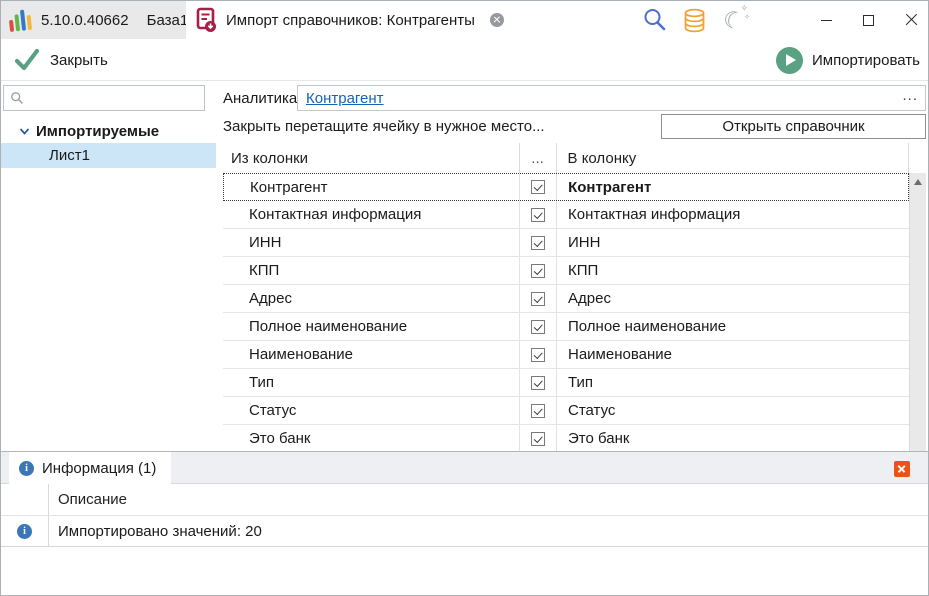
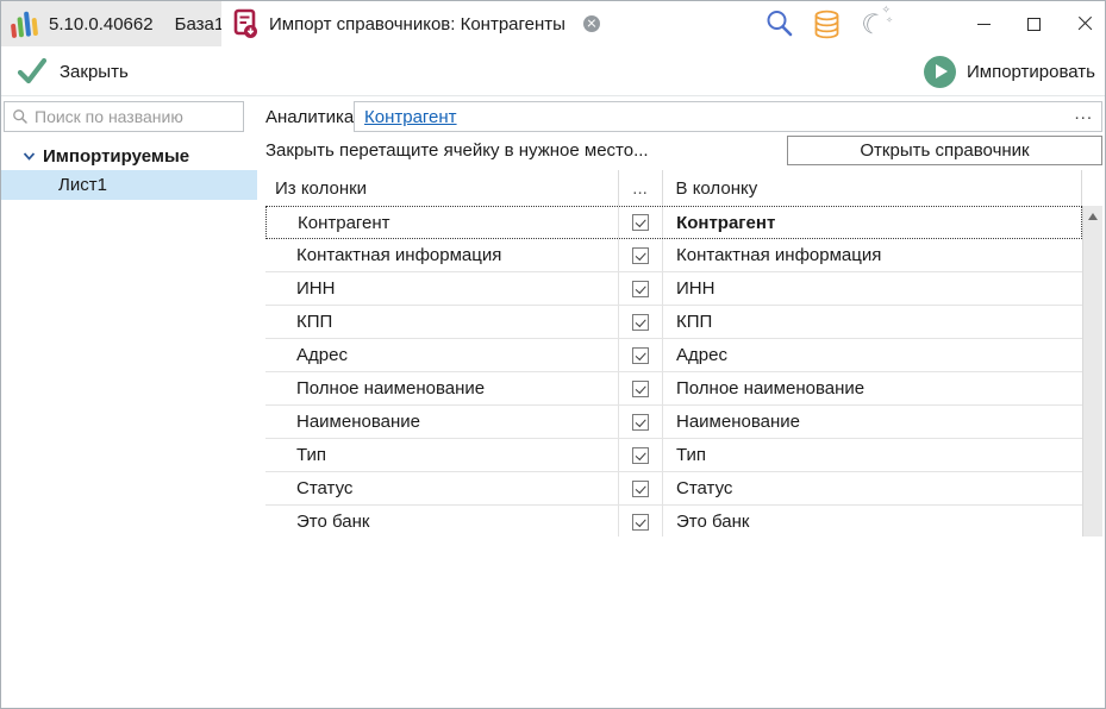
  5.10.0.40662
  База1
  Импорт справочников: Контрагенты
  ✧
  Закрыть
  Импортировать
+ Поиск по названию
  Импортируемые
  Лист1
  Аналитика
  Контрагент
  ...
  Закрыть перетащите ячейку в нужное место...
  Открыть справочник
  Из колонки
  ...
  В колонку
  Контрагент
  Контрагент
  Контактная информация
  Контактная информация
  ИНН
  ИНН
  КПП
  КПП
  Адрес
  Адрес
  Полное наименование
  Полное наименование
  Наименование
  Наименование
  Тип
  Тип
  Статус
  Статус
  Это банк
  Это банк
- Информация (1)
- Описание
- Импортировано значений: 20
